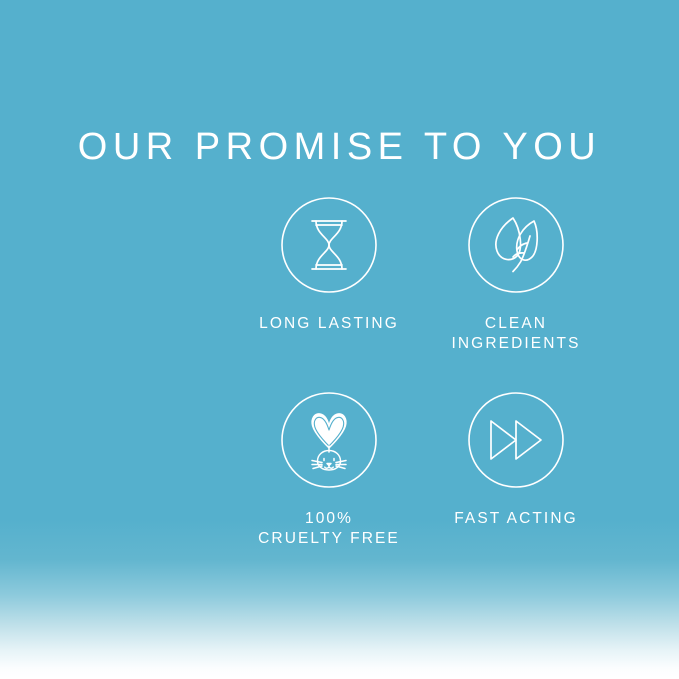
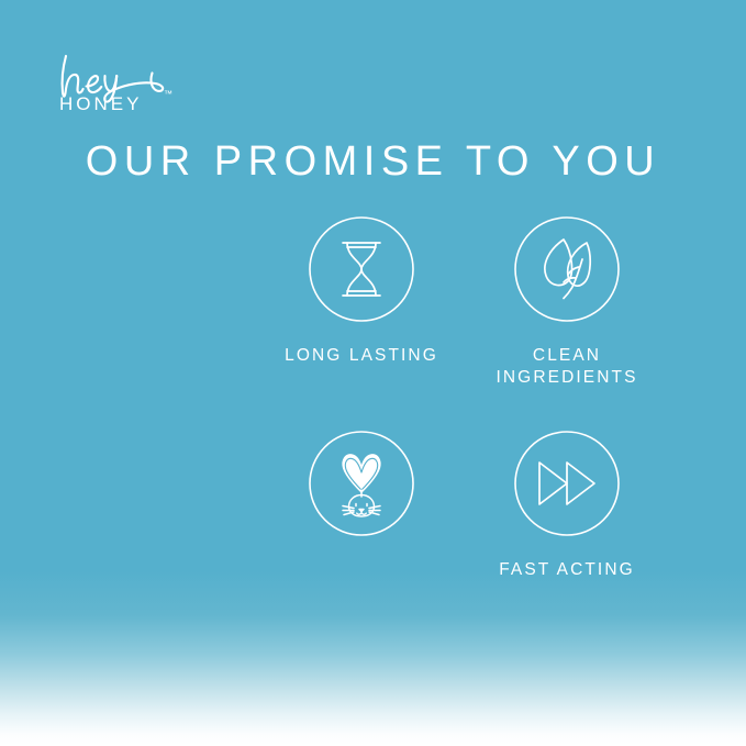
+ HONEY
+ ™
  OUR PROMISE TO YOU
  LONG LASTING
  CLEAN
  INGREDIENTS
- 100%
- CRUELTY FREE
  FAST ACTING
